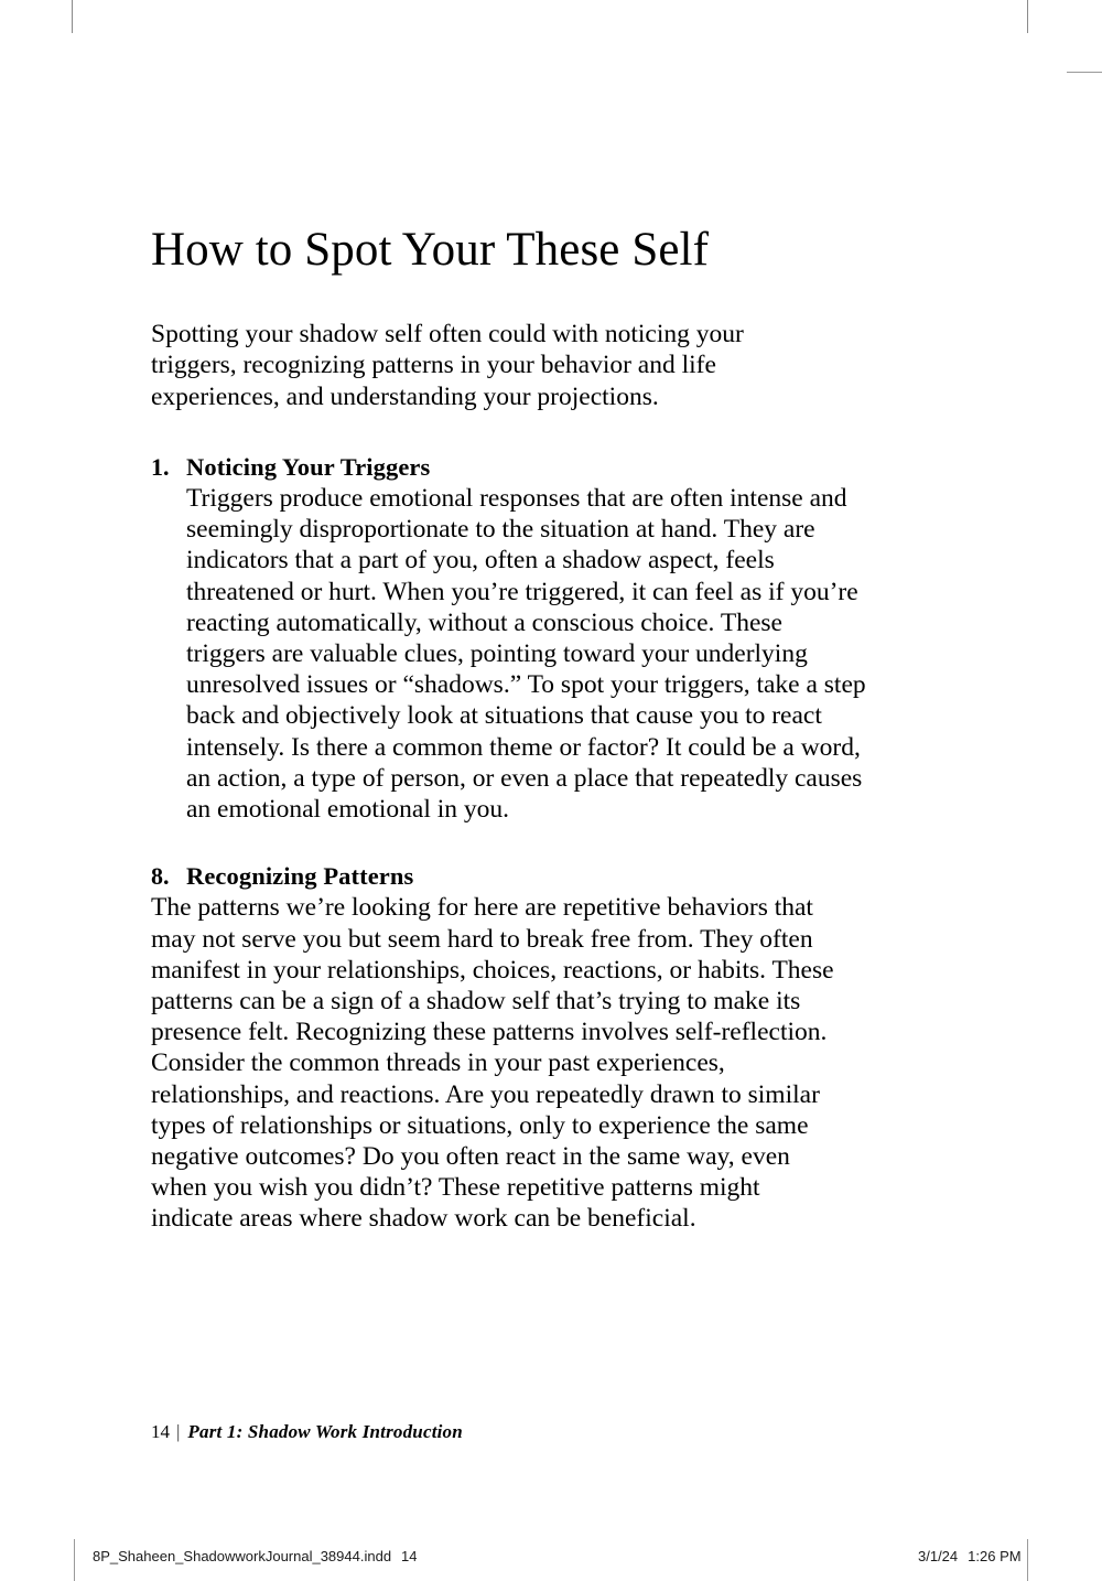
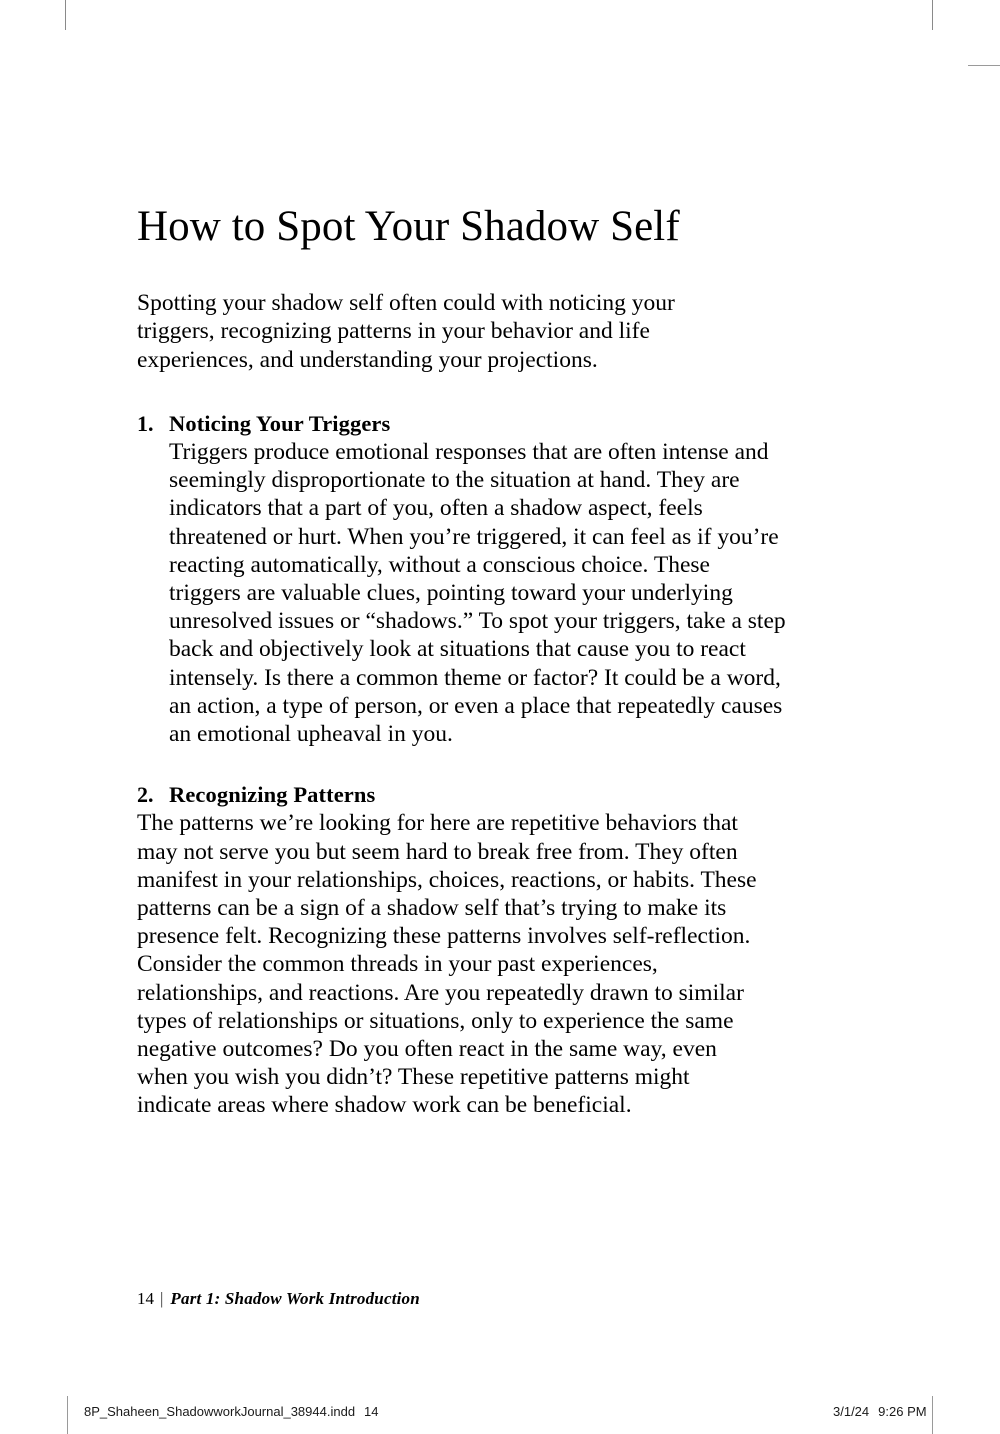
- How to Spot Your These Self
+ How to Spot Your Shadow Self
  Spotting your shadow self often could with noticing your triggers, recognizing patterns in your behavior and life experiences, and understanding your projections.
  1.
  Noticing Your Triggers
- Triggers produce emotional responses that are often intense and seemingly disproportionate to the situation at hand. They are indicators that a part of you, often a shadow aspect, feels threatened or hurt. When you’re triggered, it can feel as if you’re reacting automatically, without a conscious choice. These triggers are valuable clues, pointing toward your underlying unresolved issues or “shadows.” To spot your triggers, take a step back and objectively look at situations that cause you to react intensely. Is there a common theme or factor? It could be a word, an action, a type of person, or even a place that repeatedly causes an emotional emotional in you.
+ Triggers produce emotional responses that are often intense and seemingly disproportionate to the situation at hand. They are indicators that a part of you, often a shadow aspect, feels threatened or hurt. When you’re triggered, it can feel as if you’re reacting automatically, without a conscious choice. These triggers are valuable clues, pointing toward your underlying unresolved issues or “shadows.” To spot your triggers, take a step back and objectively look at situations that cause you to react intensely. Is there a common theme or factor? It could be a word, an action, a type of person, or even a place that repeatedly causes an emotional upheaval in you.
- 8.
+ 2.
  Recognizing Patterns
  The patterns we’re looking for here are repetitive behaviors that may not serve you but seem hard to break free from. They often manifest in your relationships, choices, reactions, or habits. These patterns can be a sign of a shadow self that’s trying to make its presence felt. Recognizing these patterns involves self-reflection. Consider the common threads in your past experiences, relationships, and reactions. Are you repeatedly drawn to similar types of relationships or situations, only to experience the same negative outcomes? Do you often react in the same way, even when you wish you didn’t? These repetitive patterns might indicate areas where shadow work can be beneficial.
  14 | Part 1: Shadow Work Introduction
  8P_Shaheen_ShadowworkJournal_38944.indd 14
- 3/1/24 1:26 PM
+ 3/1/24 9:26 PM
